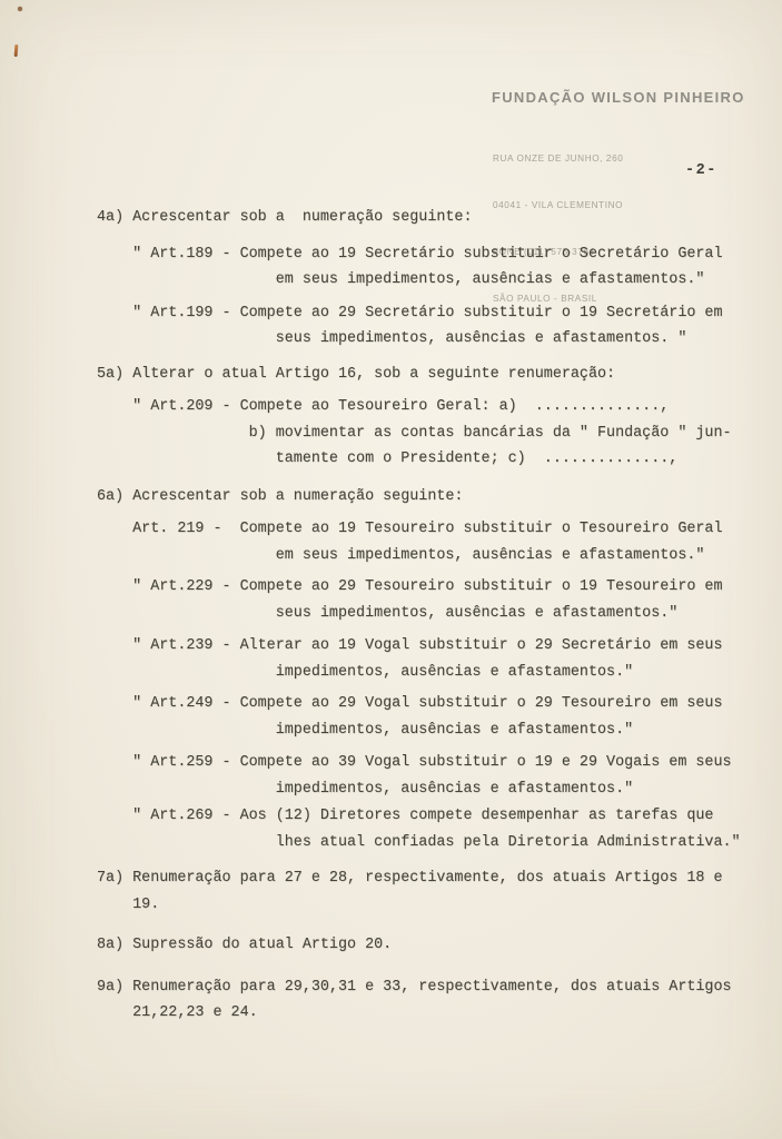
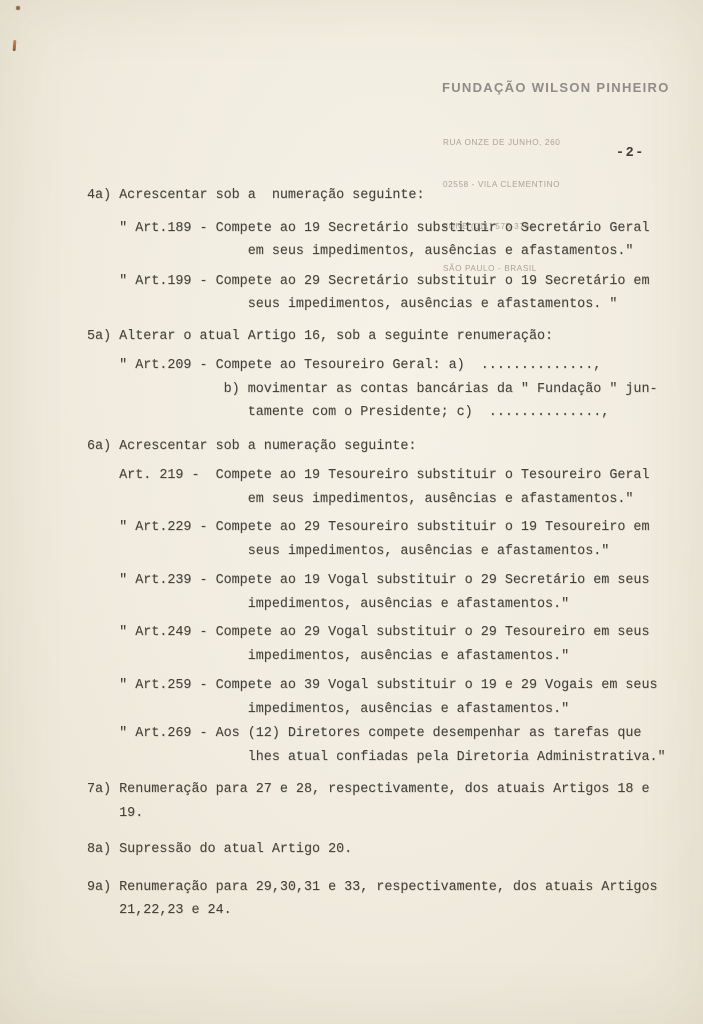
  FUNDAÇÃO WILSON PINHEIRO
  RUA ONZE DE JUNHO, 260
- 04041 - VILA CLEMENTINO
+ 02558 - VILA CLEMENTINO
  FONE (011) 575-3764
  SÃO PAULO - BRASIL
  -2-
  4a) Acrescentar sob a numeração seguinte:
  " Art.189 - Compete ao 19 Secretário substituir o Secretário Geral
  em seus impedimentos, ausências e afastamentos."
  " Art.199 - Compete ao 29 Secretário substituir o 19 Secretário em
  seus impedimentos, ausências e afastamentos. "
  5a) Alterar o atual Artigo 16, sob a seguinte renumeração:
  " Art.209 - Compete ao Tesoureiro Geral: a) ..............,
  b) movimentar as contas bancárias da " Fundação " jun-
  tamente com o Presidente; c) ..............,
  6a) Acrescentar sob a numeração seguinte:
  Art. 219 - Compete ao 19 Tesoureiro substituir o Tesoureiro Geral
  em seus impedimentos, ausências e afastamentos."
  " Art.229 - Compete ao 29 Tesoureiro substituir o 19 Tesoureiro em
  seus impedimentos, ausências e afastamentos."
- " Art.239 - Alterar ao 19 Vogal substituir o 29 Secretário em seus
+ " Art.239 - Compete ao 19 Vogal substituir o 29 Secretário em seus
  impedimentos, ausências e afastamentos."
  " Art.249 - Compete ao 29 Vogal substituir o 29 Tesoureiro em seus
  impedimentos, ausências e afastamentos."
  " Art.259 - Compete ao 39 Vogal substituir o 19 e 29 Vogais em seus
  impedimentos, ausências e afastamentos."
  " Art.269 - Aos (12) Diretores compete desempenhar as tarefas que
  lhes atual confiadas pela Diretoria Administrativa."
  7a) Renumeração para 27 e 28, respectivamente, dos atuais Artigos 18 e
  19.
  8a) Supressão do atual Artigo 20.
  9a) Renumeração para 29,30,31 e 33, respectivamente, dos atuais Artigos
  21,22,23 e 24.
